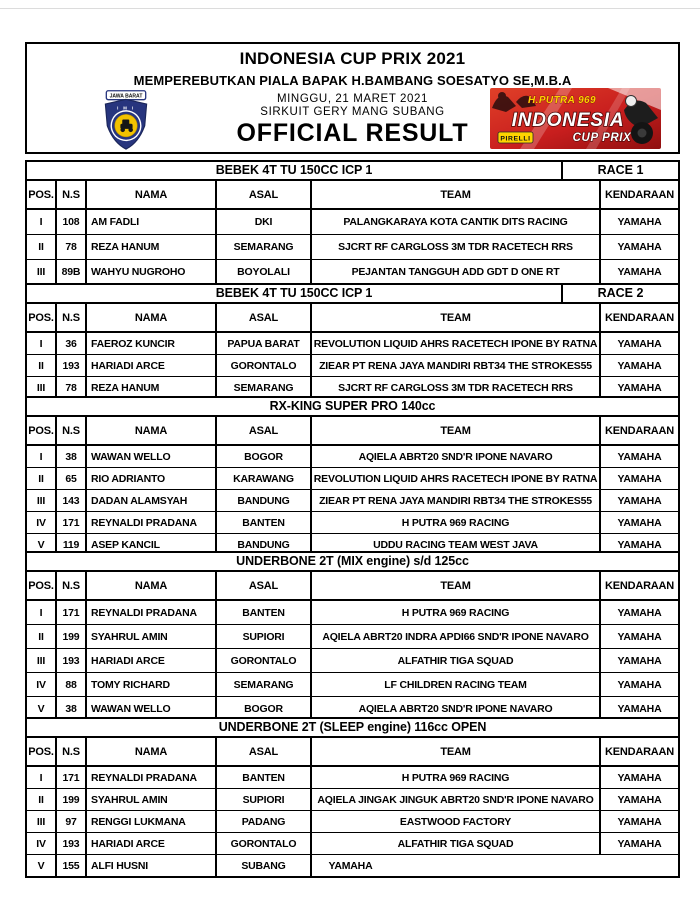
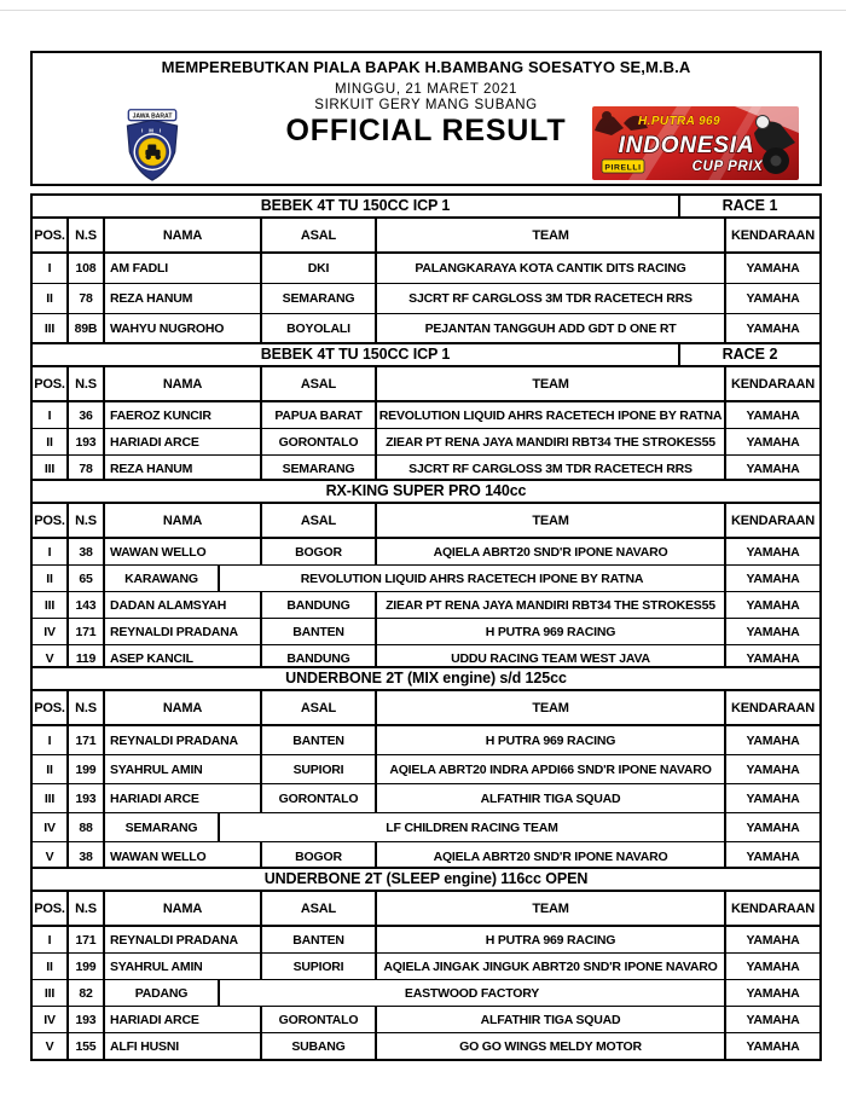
- INDONESIA CUP PRIX 2021
  MEMPEREBUTKAN PIALA BAPAK H.BAMBANG SOESATYO SE,M.B.A
  MINGGU, 21 MARET 2021
  SIRKUIT GERY MANG SUBANG
  OFFICIAL RESULT
  H.PUTRA 969
  INDONESIA
  CUP PRIX
  BEBEK 4T TU 150CC ICP 1
  RACE 1
  POS.
  N.S
  NAMA
  ASAL
  TEAM
  KENDARAAN
  I
  108
  AM FADLI
  DKI
  PALANGKARAYA KOTA CANTIK DITS RACING
  YAMAHA
  II
  78
  REZA HANUM
  SEMARANG
  SJCRT RF CARGLOSS 3M TDR RACETECH RRS
  YAMAHA
  III
  89B
  WAHYU NUGROHO
  BOYOLALI
  PEJANTAN TANGGUH ADD GDT D ONE RT
  YAMAHA
  BEBEK 4T TU 150CC ICP 1
  RACE 2
  POS.
  N.S
  NAMA
  ASAL
  TEAM
  KENDARAAN
  I
  36
  FAEROZ KUNCIR
  PAPUA BARAT
  REVOLUTION LIQUID AHRS RACETECH IPONE BY RATNA
  YAMAHA
  II
  193
  HARIADI ARCE
  GORONTALO
  ZIEAR PT RENA JAYA MANDIRI RBT34 THE STROKES55
  YAMAHA
  III
  78
  REZA HANUM
  SEMARANG
  SJCRT RF CARGLOSS 3M TDR RACETECH RRS
  YAMAHA
  RX-KING SUPER PRO 140cc
  POS.
  N.S
  NAMA
  ASAL
  TEAM
  KENDARAAN
  I
  38
  WAWAN WELLO
  BOGOR
  AQIELA ABRT20 SND'R IPONE NAVARO
  YAMAHA
  II
  65
- RIO ADRIANTO
  KARAWANG
  REVOLUTION LIQUID AHRS RACETECH IPONE BY RATNA
  YAMAHA
  III
  143
  DADAN ALAMSYAH
  BANDUNG
  ZIEAR PT RENA JAYA MANDIRI RBT34 THE STROKES55
  YAMAHA
  IV
  171
  REYNALDI PRADANA
  BANTEN
  H PUTRA 969 RACING
  YAMAHA
  V
  119
  ASEP KANCIL
  BANDUNG
  UDDU RACING TEAM WEST JAVA
  YAMAHA
  UNDERBONE 2T (MIX engine) s/d 125cc
  POS.
  N.S
  NAMA
  ASAL
  TEAM
  KENDARAAN
  I
  171
  REYNALDI PRADANA
  BANTEN
  H PUTRA 969 RACING
  YAMAHA
  II
  199
  SYAHRUL AMIN
  SUPIORI
  AQIELA ABRT20 INDRA APDI66 SND'R IPONE NAVARO
  YAMAHA
  III
  193
  HARIADI ARCE
  GORONTALO
  ALFATHIR TIGA SQUAD
  YAMAHA
  IV
  88
- TOMY RICHARD
  SEMARANG
  LF CHILDREN RACING TEAM
  YAMAHA
  V
  38
  WAWAN WELLO
  BOGOR
  AQIELA ABRT20 SND'R IPONE NAVARO
  YAMAHA
  UNDERBONE 2T (SLEEP engine) 116cc OPEN
  POS.
  N.S
  NAMA
  ASAL
  TEAM
  KENDARAAN
  I
  171
  REYNALDI PRADANA
  BANTEN
  H PUTRA 969 RACING
  YAMAHA
  II
  199
  SYAHRUL AMIN
  SUPIORI
  AQIELA JINGAK JINGUK ABRT20 SND'R IPONE NAVARO
  YAMAHA
  III
- 97
+ 82
- RENGGI LUKMANA
  PADANG
  EASTWOOD FACTORY
  YAMAHA
  IV
  193
  HARIADI ARCE
  GORONTALO
  ALFATHIR TIGA SQUAD
  YAMAHA
  V
  155
  ALFI HUSNI
  SUBANG
+ GO GO WINGS MELDY MOTOR
  YAMAHA
